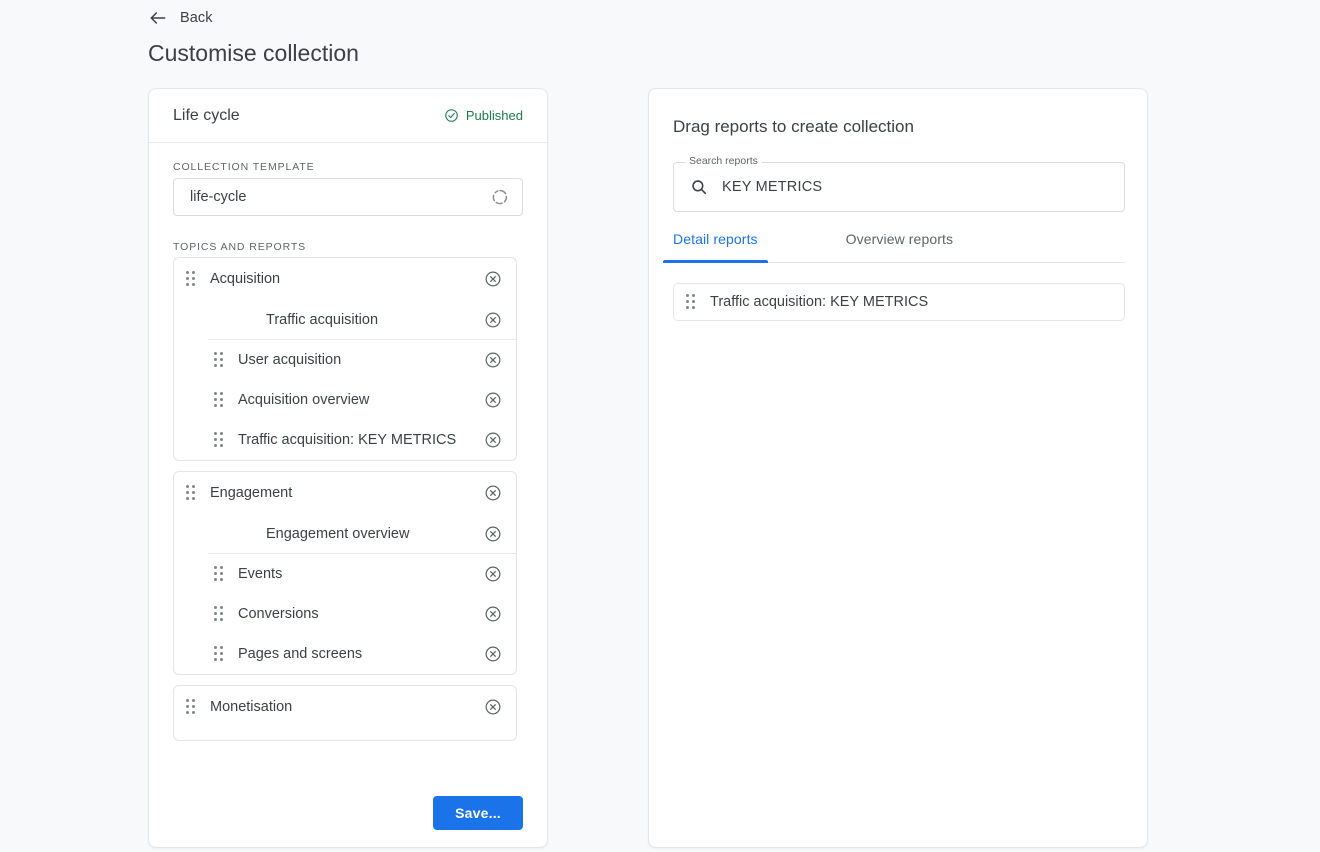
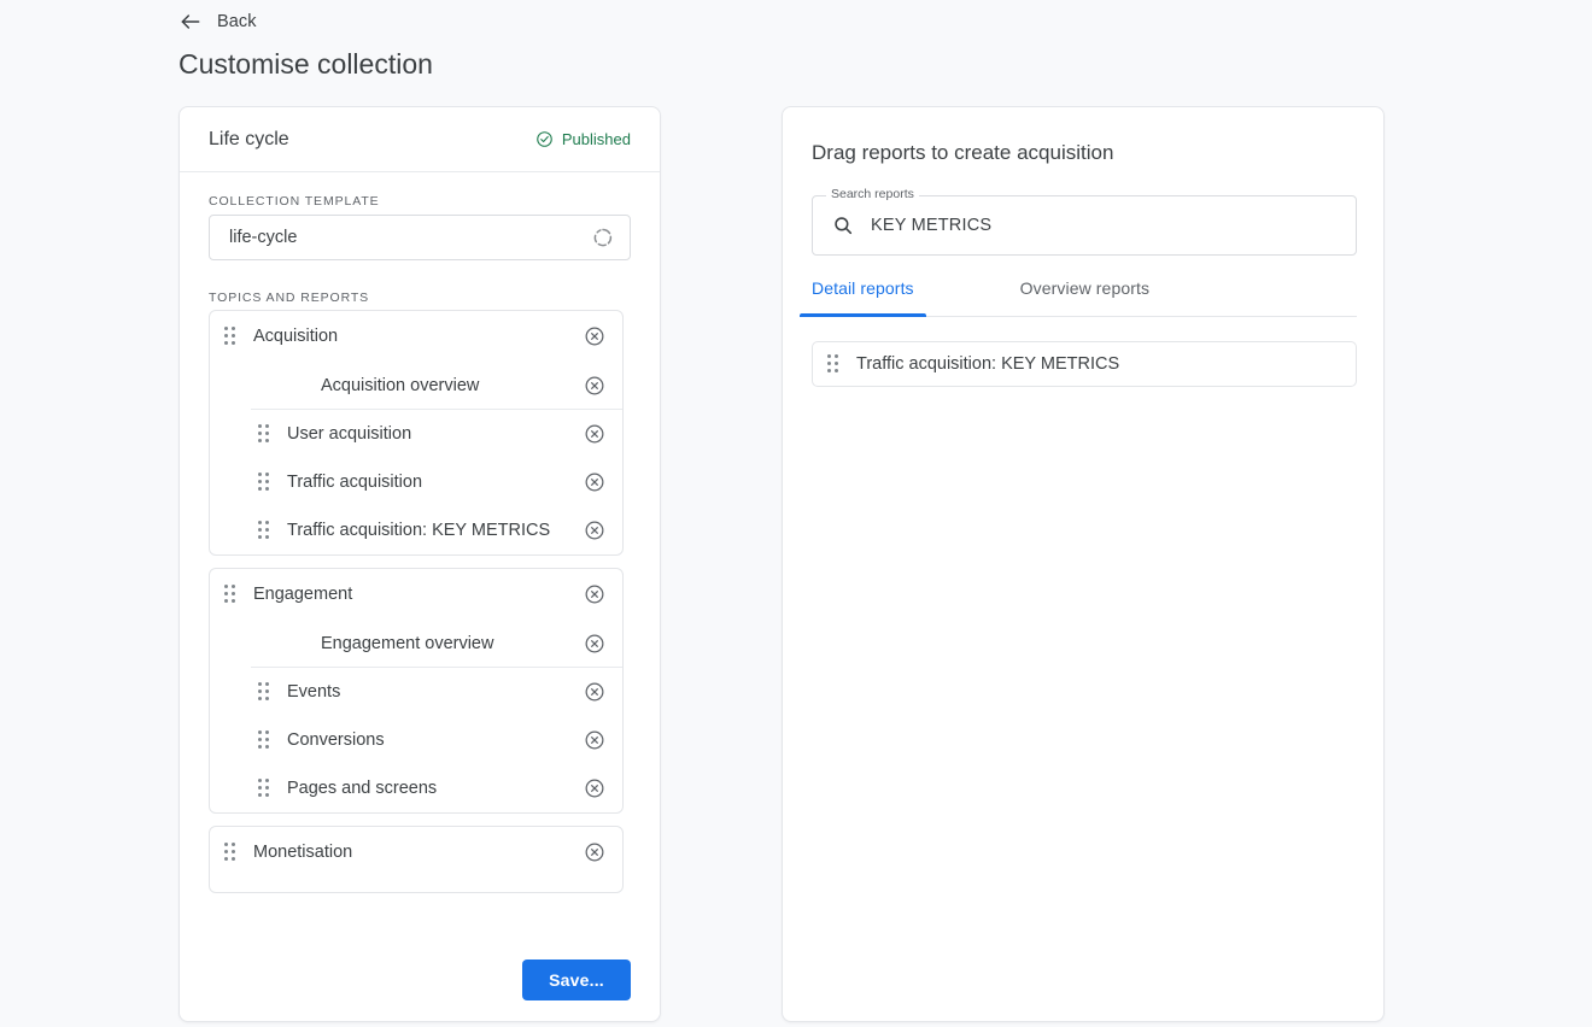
  Back
  Customise collection
  Life cycle
  Published
  COLLECTION TEMPLATE
  life-cycle
  TOPICS AND REPORTS
  Acquisition
- Traffic acquisition
+ Acquisition overview
  User acquisition
- Acquisition overview
+ Traffic acquisition
  Traffic acquisition: KEY METRICS
  Engagement
  Engagement overview
  Events
  Conversions
  Pages and screens
  Monetisation
  Save...
- Drag reports to create collection
+ Drag reports to create acquisition
  KEY METRICS
  Search reports
  Detail reports
  Overview reports
  Traffic acquisition: KEY METRICS
